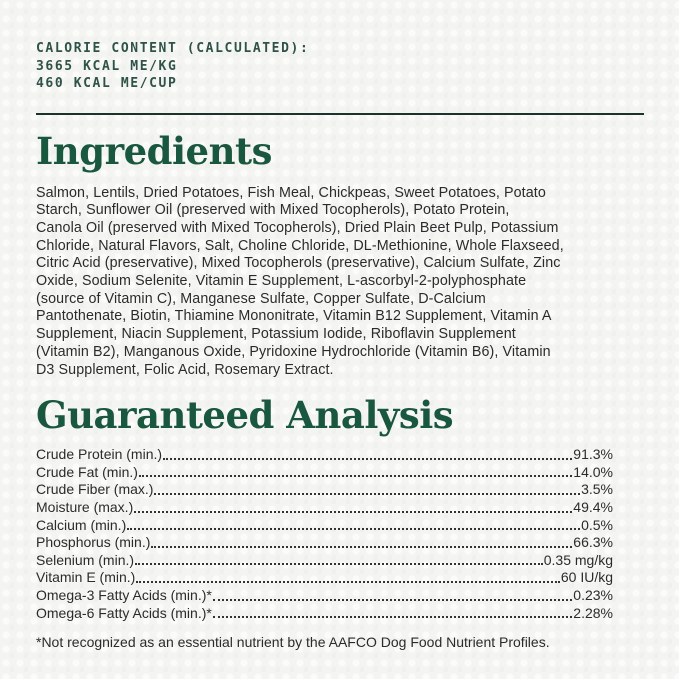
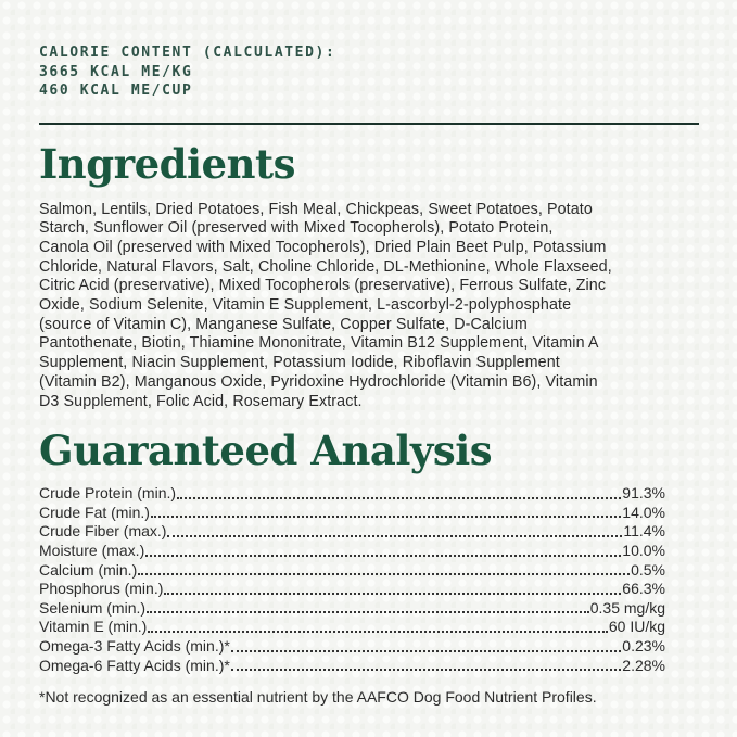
  CALORIE CONTENT (CALCULATED):
  3665 KCAL ME/KG
  460 KCAL ME/CUP
  Ingredients
  Salmon, Lentils, Dried Potatoes, Fish Meal, Chickpeas, Sweet Potatoes, Potato
  Starch, Sunflower Oil (preserved with Mixed Tocopherols), Potato Protein,
  Canola Oil (preserved with Mixed Tocopherols), Dried Plain Beet Pulp, Potassium
  Chloride, Natural Flavors, Salt, Choline Chloride, DL-Methionine, Whole Flaxseed,
- Citric Acid (preservative), Mixed Tocopherols (preservative), Calcium Sulfate, Zinc
+ Citric Acid (preservative), Mixed Tocopherols (preservative), Ferrous Sulfate, Zinc
  Oxide, Sodium Selenite, Vitamin E Supplement, L-ascorbyl-2-polyphosphate
  (source of Vitamin C), Manganese Sulfate, Copper Sulfate, D-Calcium
  Pantothenate, Biotin, Thiamine Mononitrate, Vitamin B12 Supplement, Vitamin A
  Supplement, Niacin Supplement, Potassium Iodide, Riboflavin Supplement
  (Vitamin B2), Manganous Oxide, Pyridoxine Hydrochloride (Vitamin B6), Vitamin
  D3 Supplement, Folic Acid, Rosemary Extract.
  Guaranteed Analysis
  Crude Protein (min.)
  91.3%
  Crude Fat (min.)
  14.0%
  Crude Fiber (max.)
- 3.5%
+ 11.4%
  Moisture (max.)
- 49.4%
+ 10.0%
  Calcium (min.)
  0.5%
  Phosphorus (min.)
  66.3%
  Selenium (min.)
  0.35 mg/kg
  Vitamin E (min.)
  60 IU/kg
  Omega-3 Fatty Acids (min.)*
  0.23%
  Omega-6 Fatty Acids (min.)*
  2.28%
  *Not recognized as an essential nutrient by the AAFCO Dog Food Nutrient Profiles.
